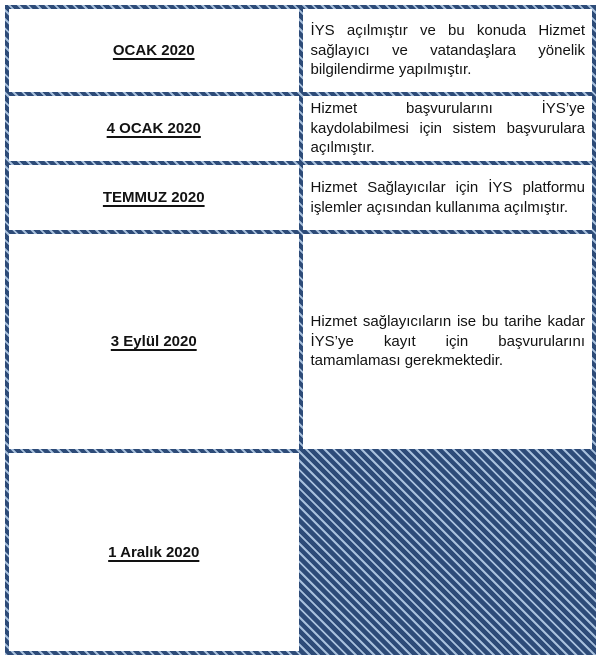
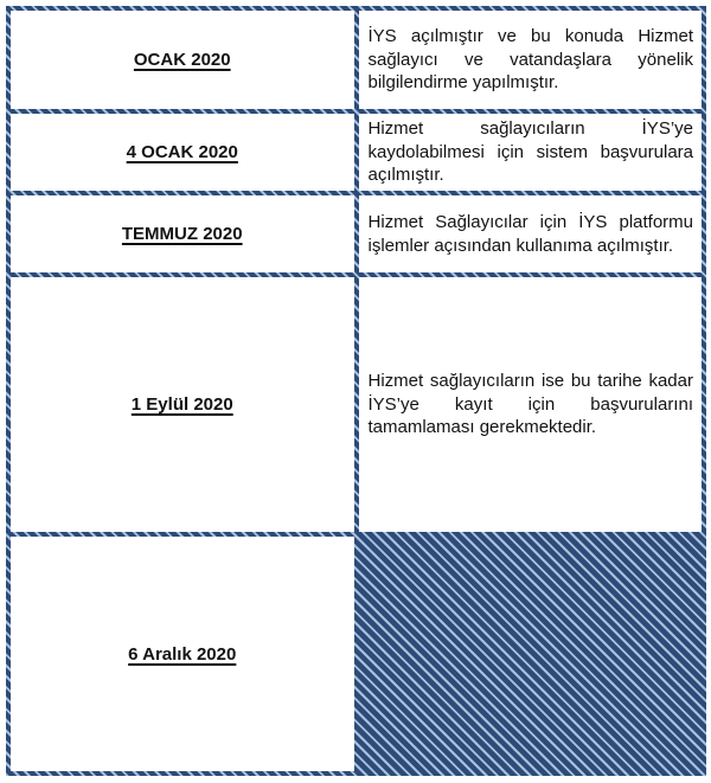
  OCAK 2020
  İYS açılmıştır ve bu konuda Hizmet sağlayıcı ve vatandaşlara yönelik bilgilendirme yapılmıştır.
  4 OCAK 2020
- Hizmet başvurularını İYS’ye kaydolabilmesi için sistem başvurulara açılmıştır.
+ Hizmet sağlayıcıların İYS’ye kaydolabilmesi için sistem başvurulara açılmıştır.
  TEMMUZ 2020
  Hizmet Sağlayıcılar için İYS platformu işlemler açısından kullanıma açılmıştır.
- 3 Eylül 2020
+ 1 Eylül 2020
  Hizmet sağlayıcıların ise bu tarihe kadar İYS’ye kayıt için başvurularını tamamlaması gerekmektedir.
- 1 Aralık 2020
+ 6 Aralık 2020
